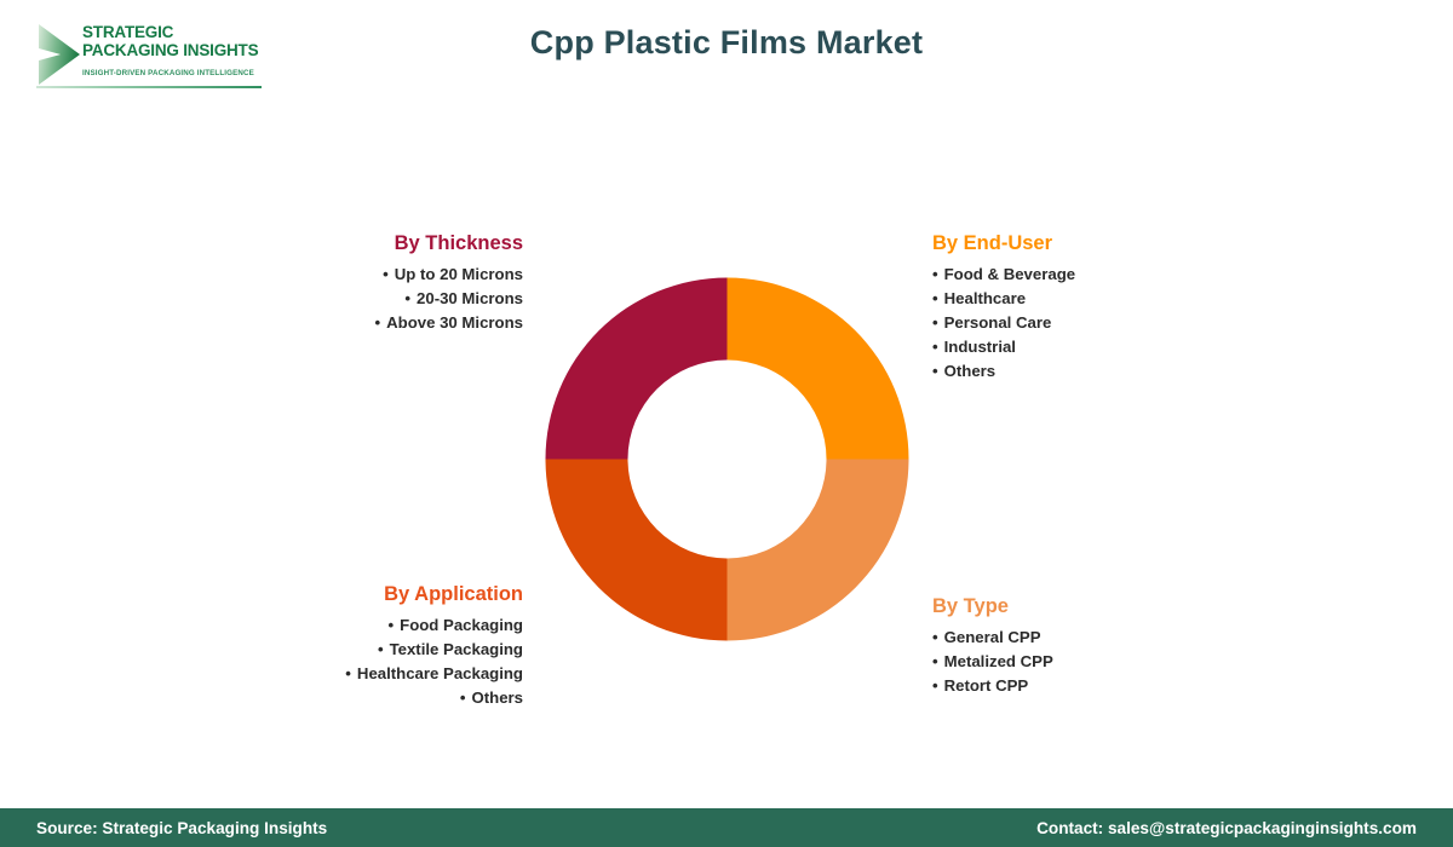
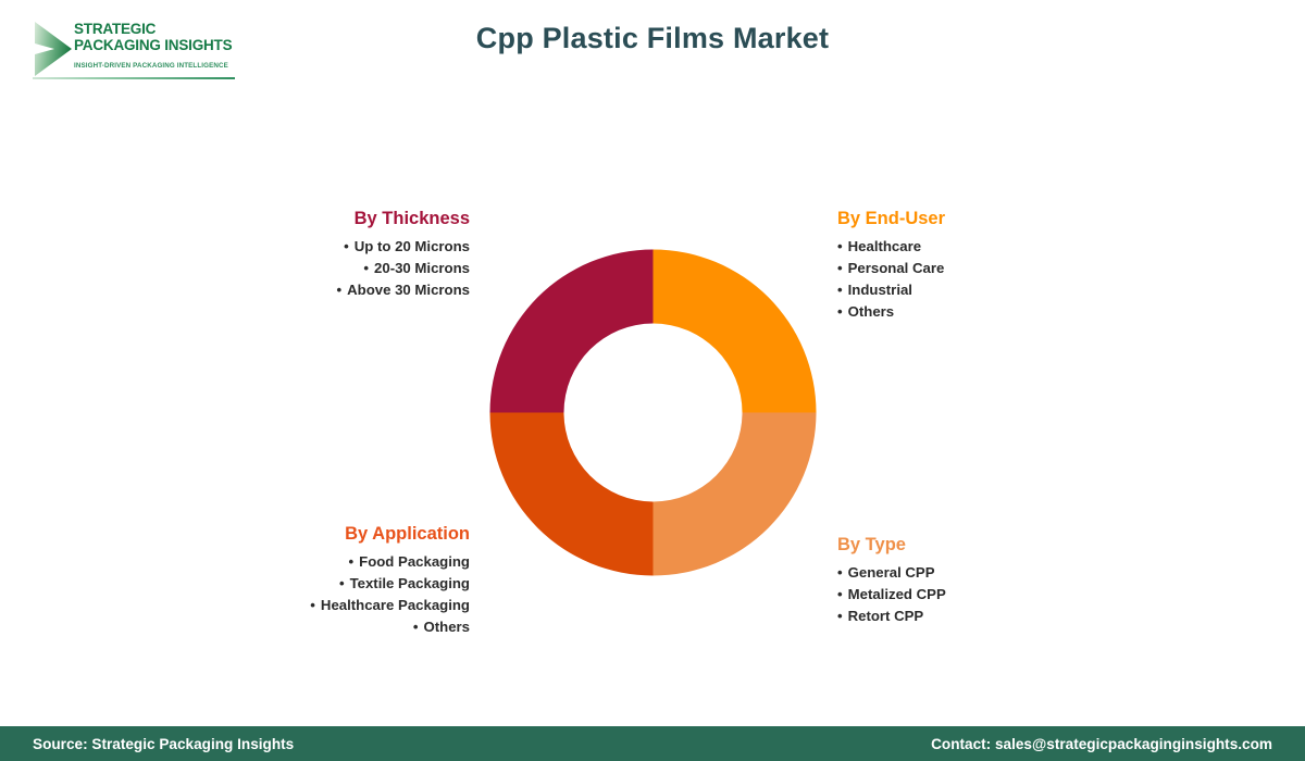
  STRATEGIC
  PACKAGING INSIGHTS
  Cpp Plastic Films Market
  By Thickness
  Up to 20 Microns
  20-30 Microns
  Above 30 Microns
  By End-User
- Food & Beverage
  Healthcare
  Personal Care
  Industrial
  Others
  By Application
  Food Packaging
  Textile Packaging
  Healthcare Packaging
  Others
  By Type
  General CPP
  Metalized CPP
  Retort CPP
  Source: Strategic Packaging Insights
  Contact: sales@strategicpackaginginsights.com
